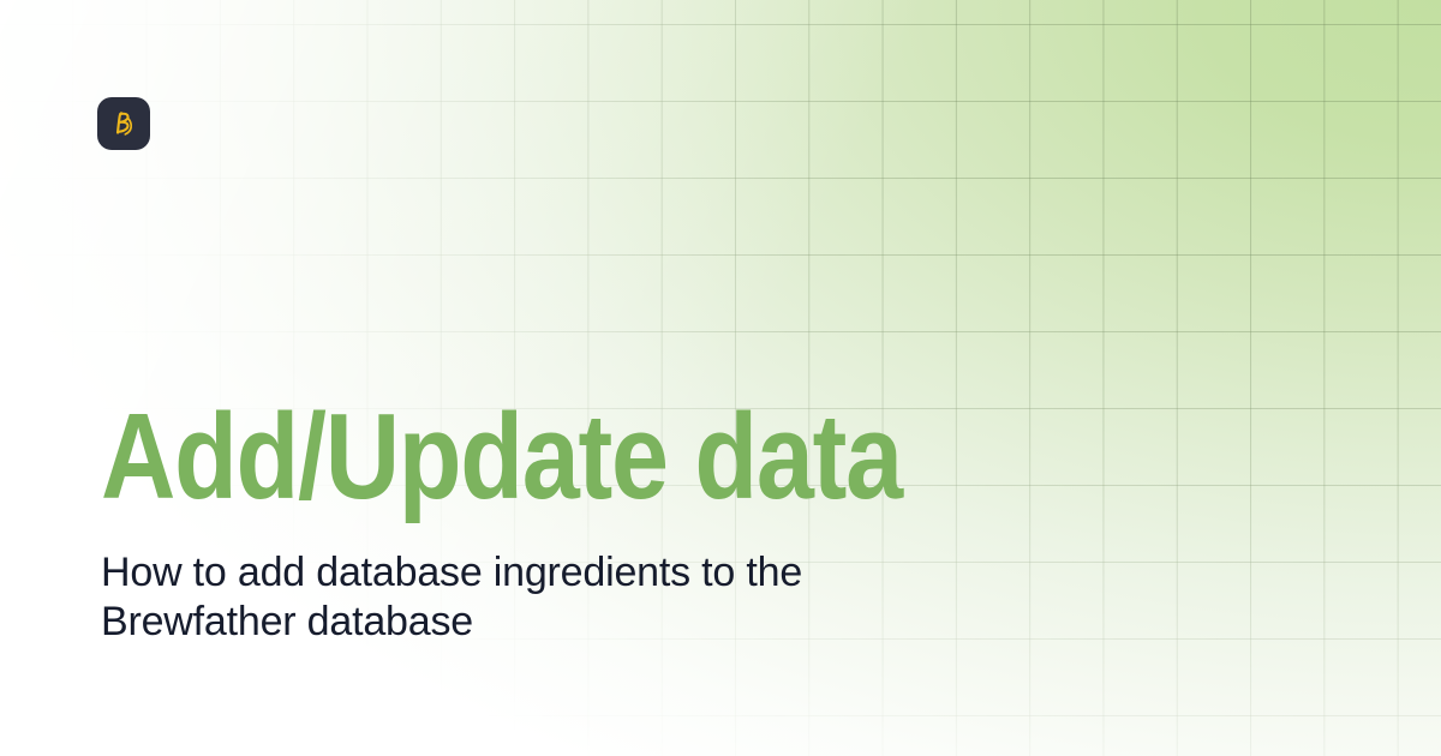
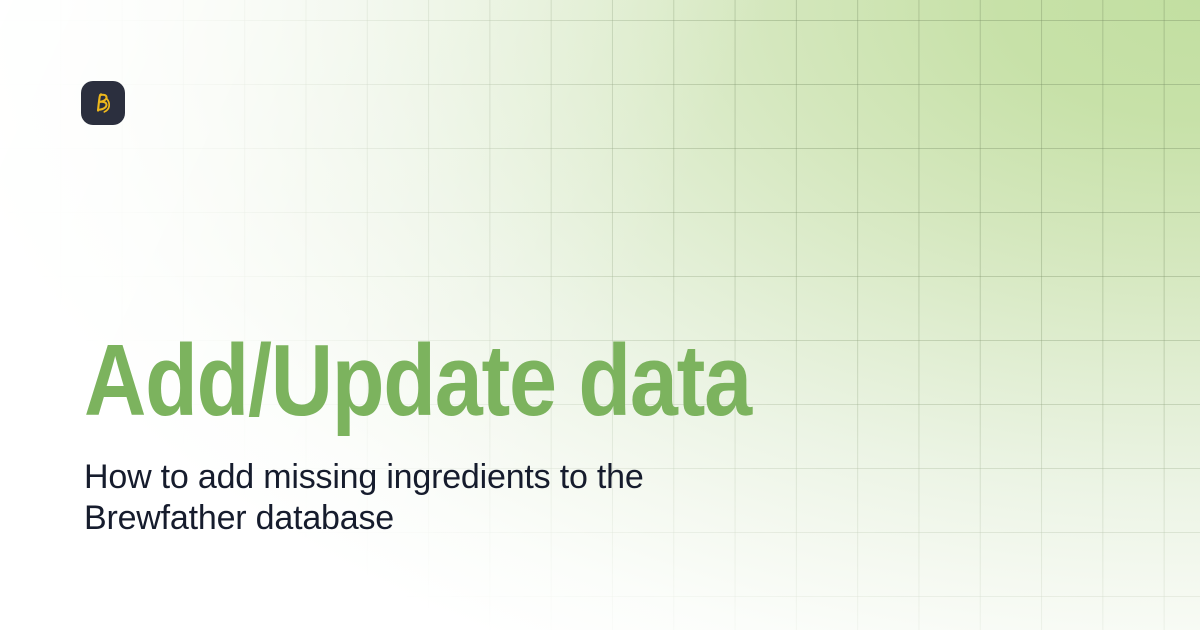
  Add/Update data
- How to add database ingredients to the Brewfather database
+ How to add missing ingredients to the Brewfather database
